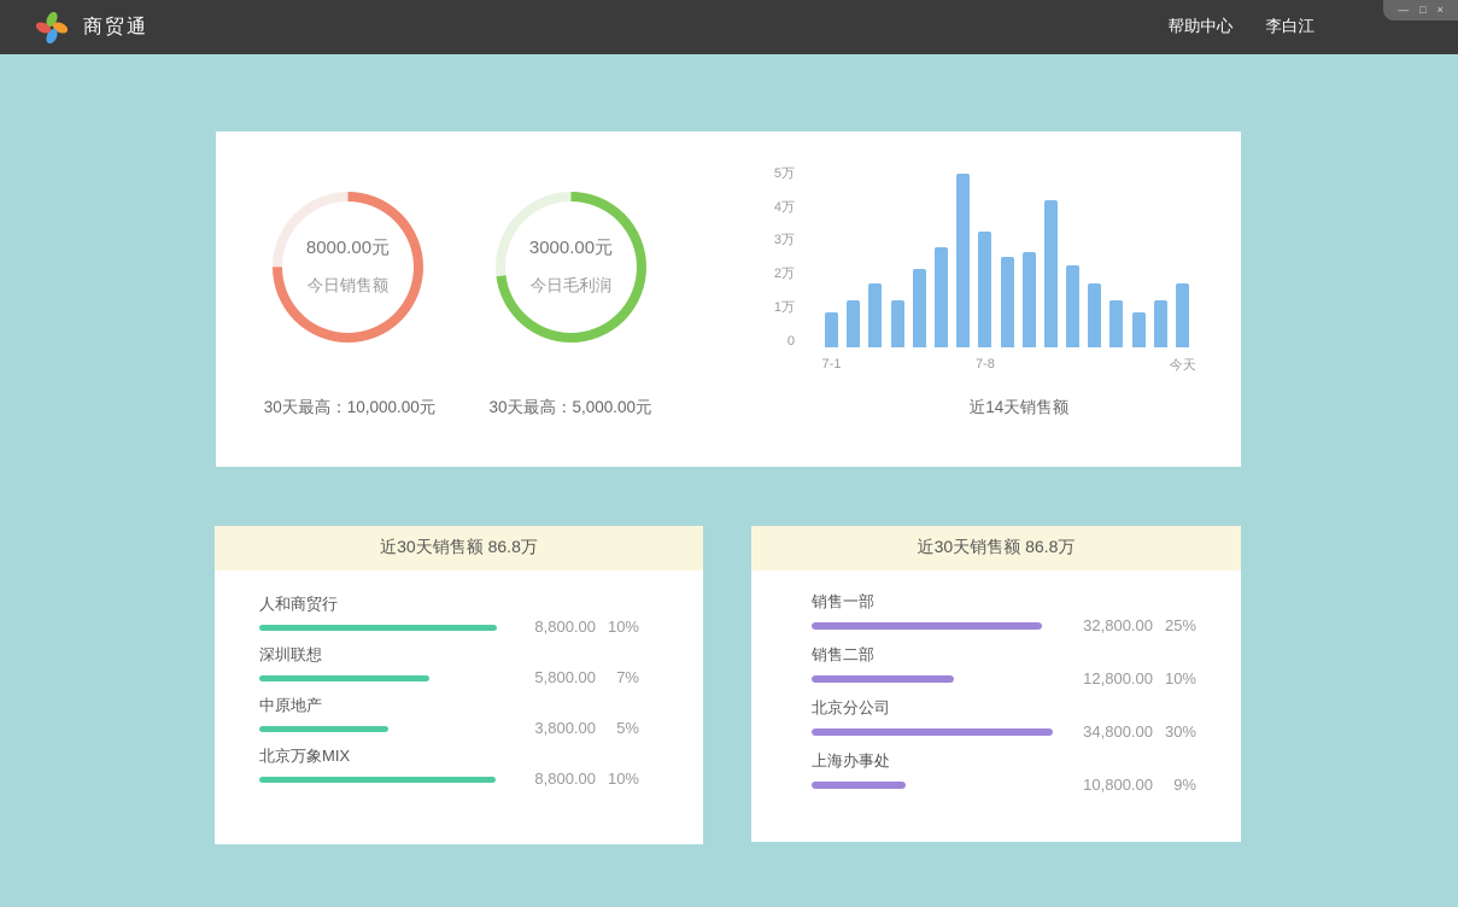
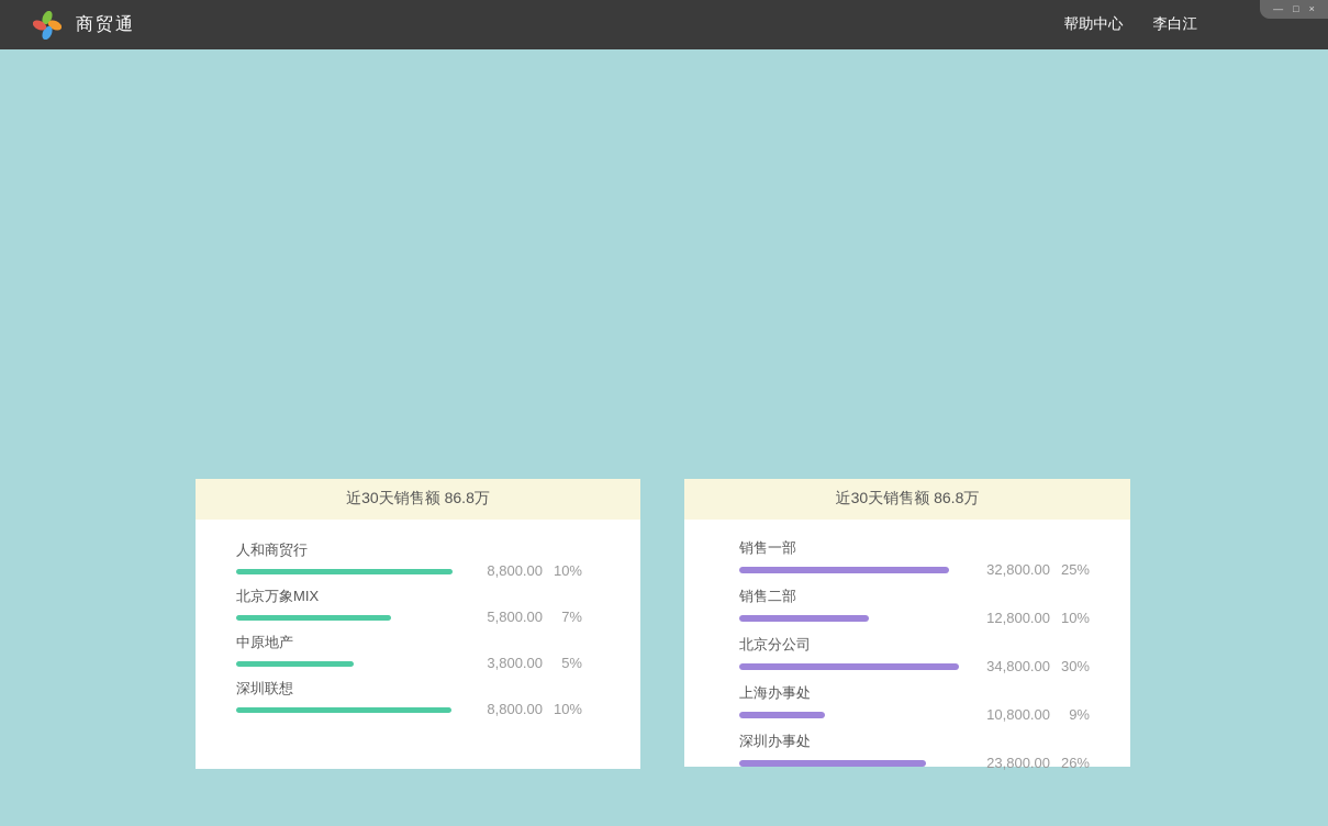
  商贸通
  帮助中心
  李白江
  —
  □
  ×
- 8000.00元
- 今日销售额
- 3000.00元
- 今日毛利润
- 30天最高：10,000.00元
- 30天最高：5,000.00元
- 0
- 1万
- 2万
- 3万
- 4万
- 5万
- 7-1
- 7-8
- 今天
- 近14天销售额
  近30天销售额 86.8万
  人和商贸行
  8,800.00
  10%
- 深圳联想
+ 北京万象MIX
  5,800.00
  7%
  中原地产
  3,800.00
  5%
- 北京万象MIX
+ 深圳联想
  8,800.00
  10%
  近30天销售额 86.8万
  销售一部
  32,800.00
  25%
  销售二部
  12,800.00
  10%
  北京分公司
  34,800.00
  30%
  上海办事处
  10,800.00
  9%
+ 深圳办事处
+ 23,800.00
+ 26%
